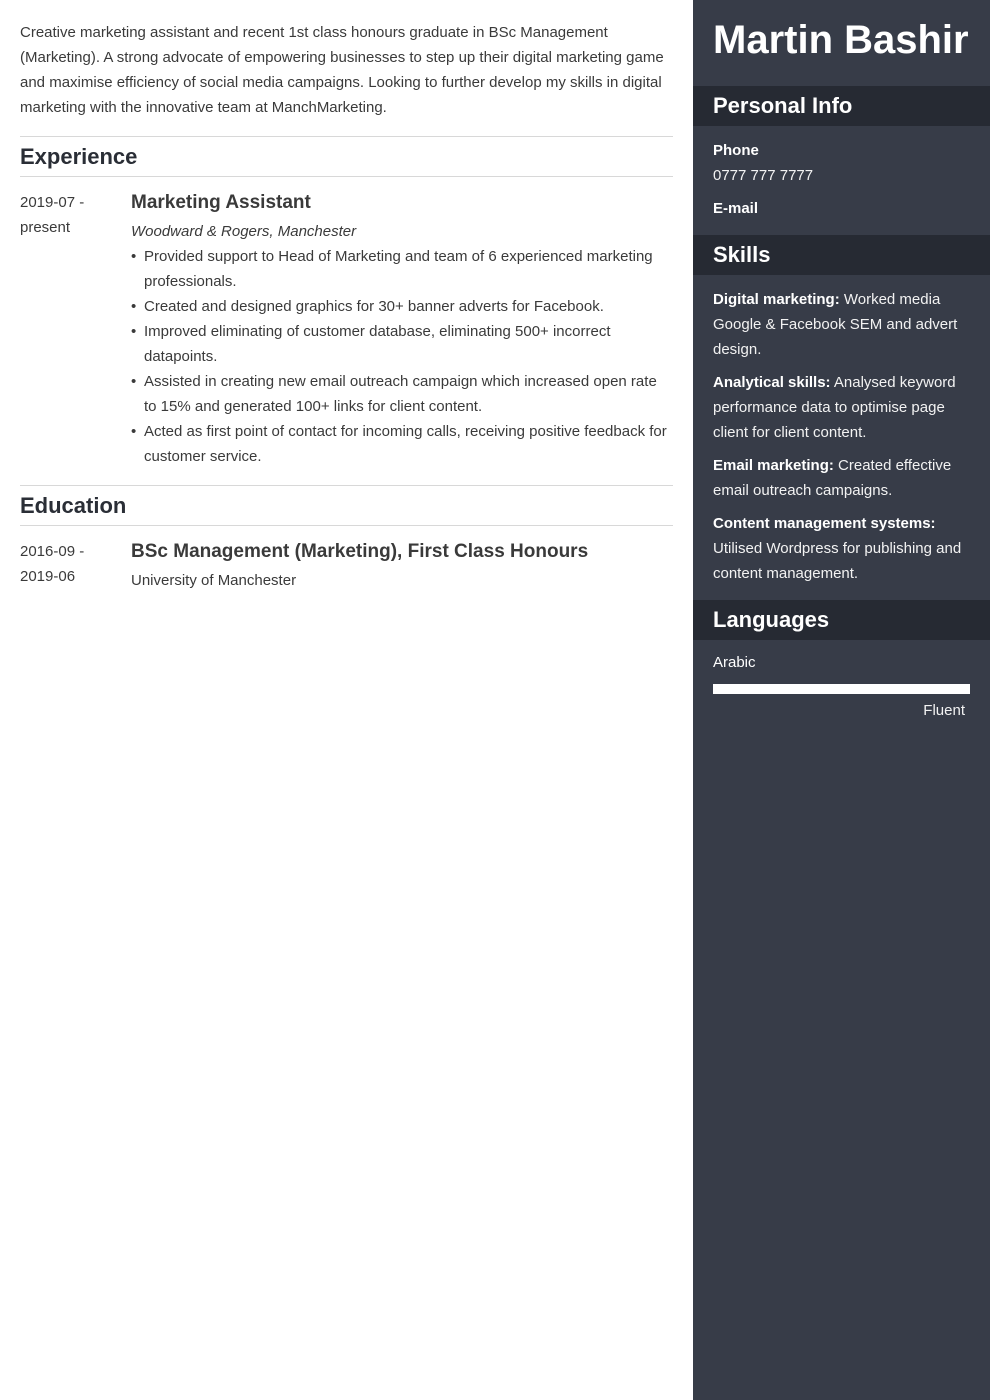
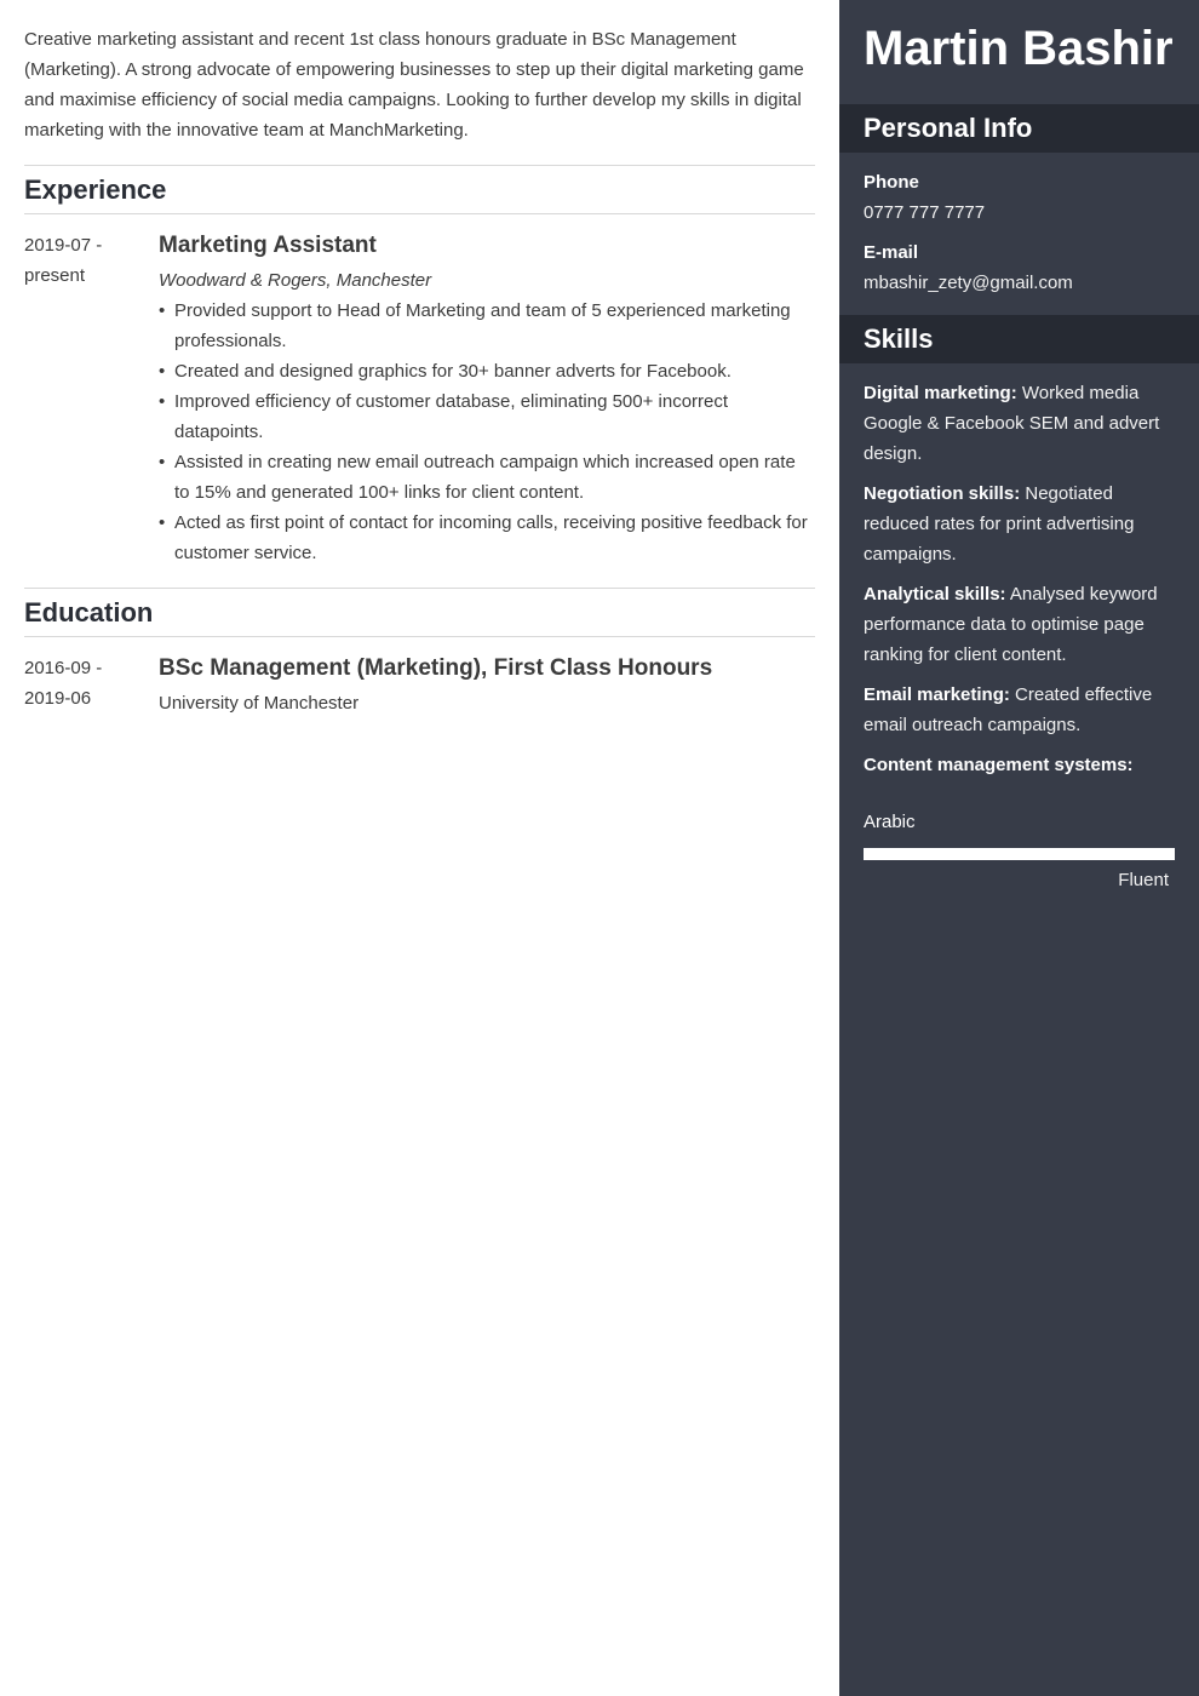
  Creative marketing assistant and recent 1st class honours graduate in BSc Management (Marketing). A strong advocate of empowering businesses to step up their digital marketing game and maximise efficiency of social media campaigns. Looking to further develop my skills in digital marketing with the innovative team at ManchMarketing.
  Experience
  2019-07 -
  present
  Marketing Assistant
  Woodward & Rogers, Manchester
  •
- Provided support to Head of Marketing and team of 6 experienced marketing professionals.
+ Provided support to Head of Marketing and team of 5 experienced marketing professionals.
  •
  Created and designed graphics for 30+ banner adverts for Facebook.
  •
- Improved eliminating of customer database, eliminating 500+ incorrect datapoints.
+ Improved efficiency of customer database, eliminating 500+ incorrect datapoints.
  •
  Assisted in creating new email outreach campaign which increased open rate to 15% and generated 100+ links for client content.
  •
  Acted as first point of contact for incoming calls, receiving positive feedback for customer service.
  Education
  2016-09 -
  2019-06
  BSc Management (Marketing), First Class Honours
  University of Manchester
  Martin Bashir
  Personal Info
  Phone
  0777 777 7777
  E-mail
+ mbashir_zety@gmail.com
  Skills
  Digital marketing: Worked media Google & Facebook SEM and advert design.
+ Negotiation skills: Negotiated reduced rates for print advertising campaigns.
- Analytical skills: Analysed keyword performance data to optimise page client for client content.
+ Analytical skills: Analysed keyword performance data to optimise page ranking for client content.
  Email marketing: Created effective email outreach campaigns.
  Content management systems:
- Utilised Wordpress for publishing and content management.
- Languages
  Arabic
  Fluent
